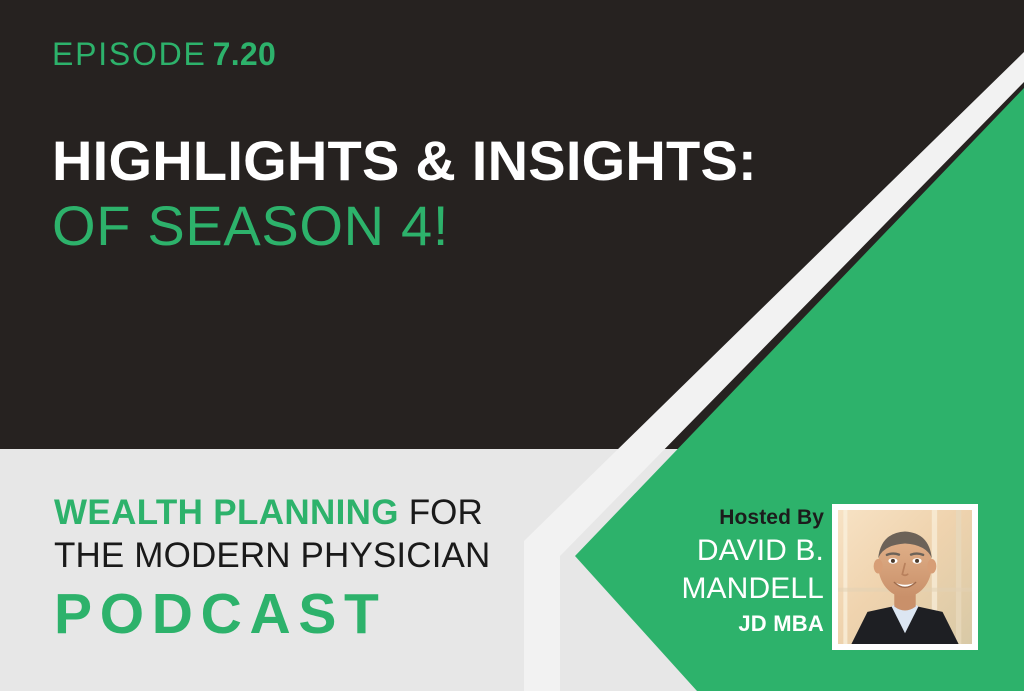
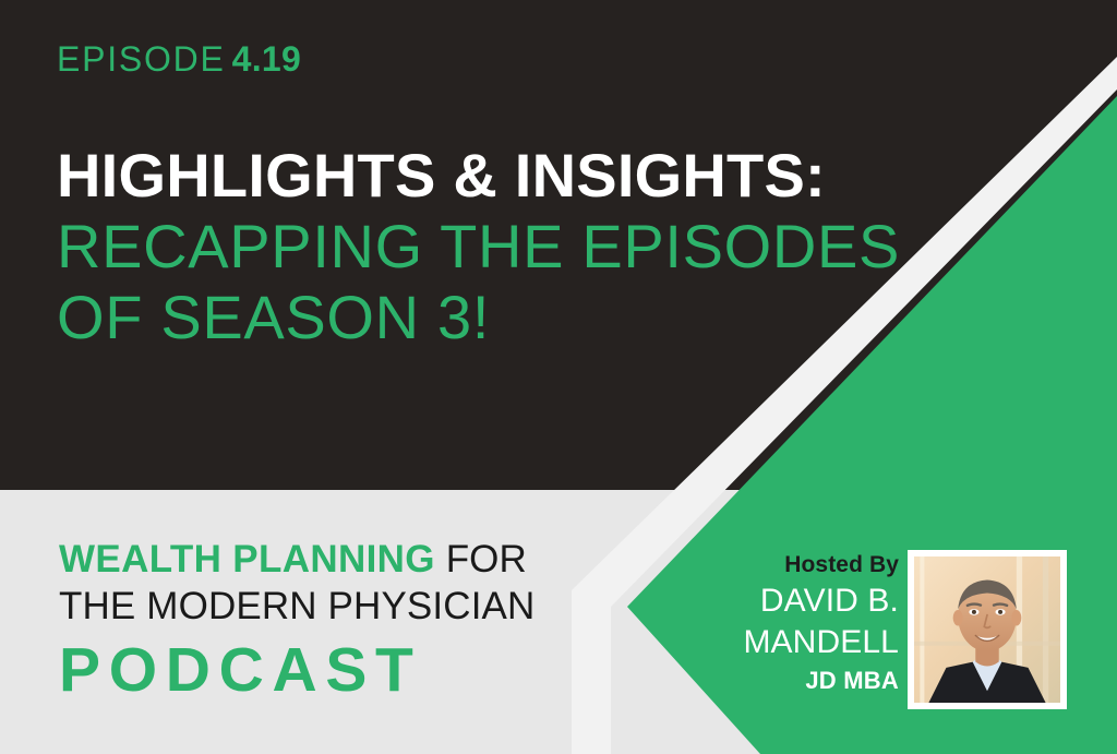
- EPISODE 7.20
+ EPISODE 4.19
  HIGHLIGHTS & INSIGHTS:
+ RECAPPING THE EPISODES
- OF SEASON 4!
+ OF SEASON 3!
  WEALTH PLANNING FOR
  THE MODERN PHYSICIAN
  PODCAST
  Hosted By
  DAVID B.
  MANDELL
  JD MBA
